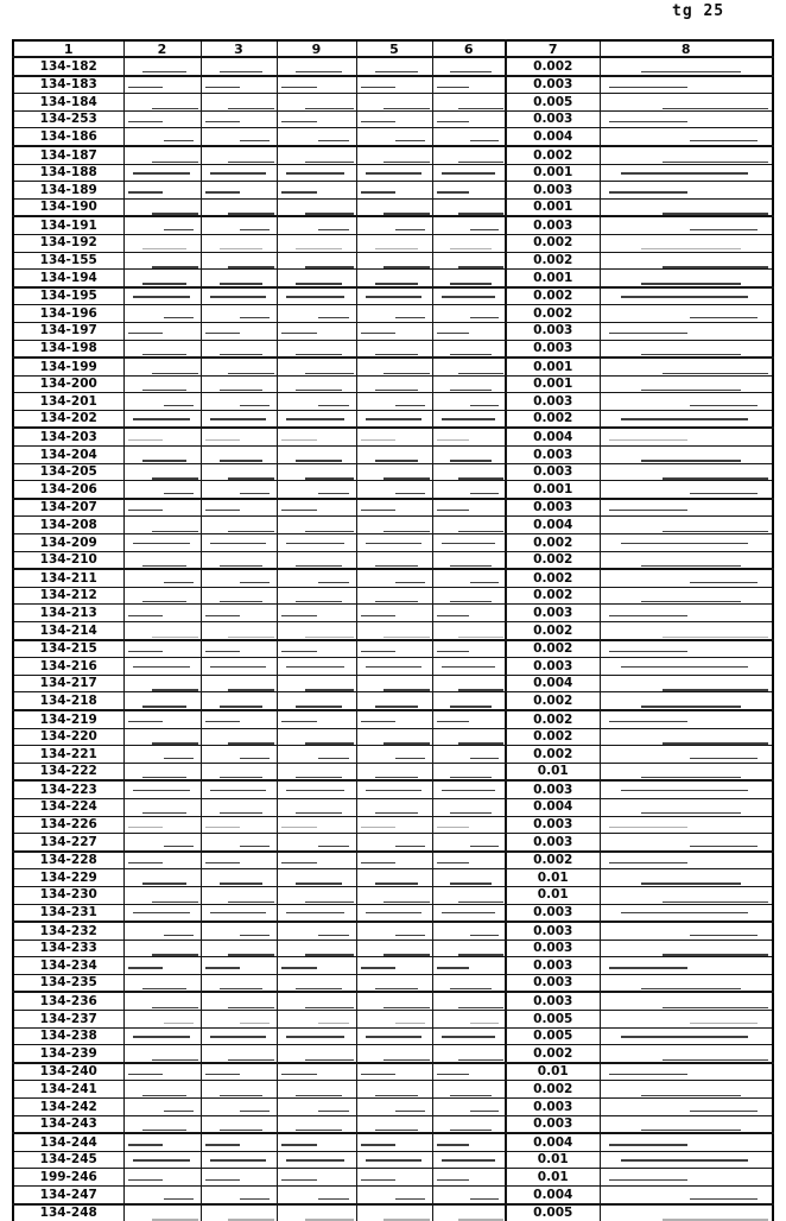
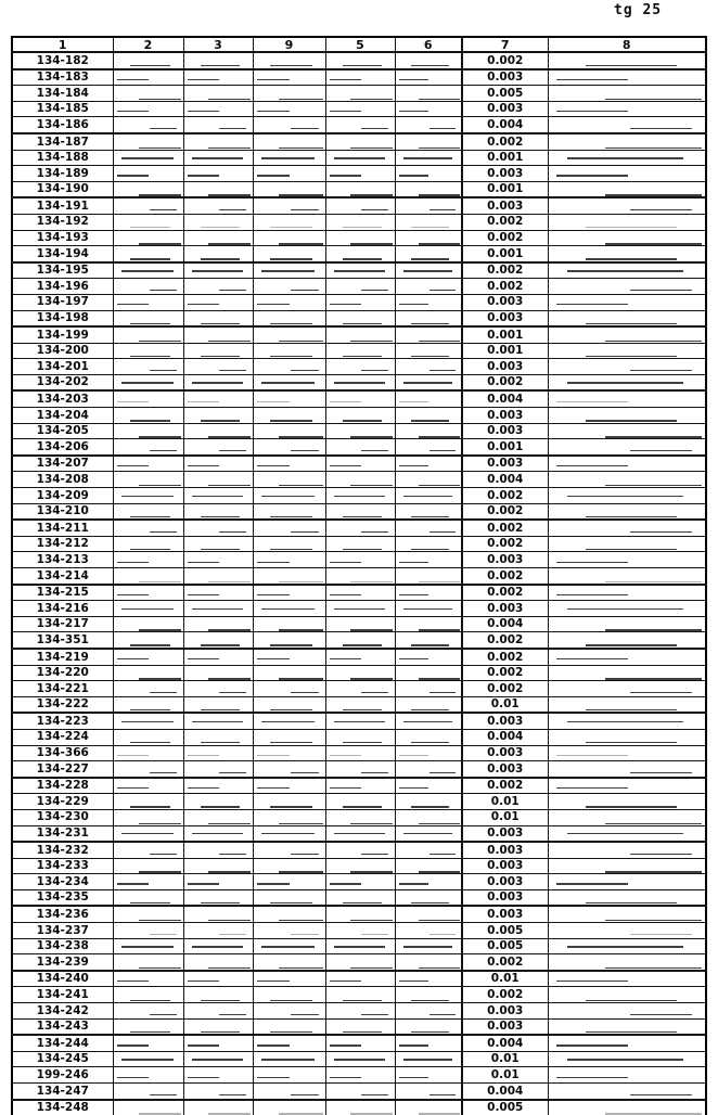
  tg 25
  1	2	3	9	5	6	7	8
  134-182						0.002
  134-183						0.003
  134-184						0.005
- 134-253						0.003
+ 134-185						0.003
  134-186						0.004
  134-187						0.002
  134-188						0.001
  134-189						0.003
  134-190						0.001
  134-191						0.003
  134-192						0.002
- 134-155						0.002
+ 134-193						0.002
  134-194						0.001
  134-195						0.002
  134-196						0.002
  134-197						0.003
  134-198						0.003
  134-199						0.001
  134-200						0.001
  134-201						0.003
  134-202						0.002
  134-203						0.004
  134-204						0.003
  134-205						0.003
  134-206						0.001
  134-207						0.003
  134-208						0.004
  134-209						0.002
  134-210						0.002
  134-211						0.002
  134-212						0.002
  134-213						0.003
  134-214						0.002
  134-215						0.002
  134-216						0.003
  134-217						0.004
- 134-218						0.002
+ 134-351						0.002
  134-219						0.002
  134-220						0.002
  134-221						0.002
  134-222						0.01
  134-223						0.003
  134-224						0.004
- 134-226						0.003
+ 134-366						0.003
  134-227						0.003
  134-228						0.002
  134-229						0.01
  134-230						0.01
  134-231						0.003
  134-232						0.003
  134-233						0.003
  134-234						0.003
  134-235						0.003
  134-236						0.003
  134-237						0.005
  134-238						0.005
  134-239						0.002
  134-240						0.01
  134-241						0.002
  134-242						0.003
  134-243						0.003
  134-244						0.004
  134-245						0.01
  199-246						0.01
  134-247						0.004
  134-248						0.005
